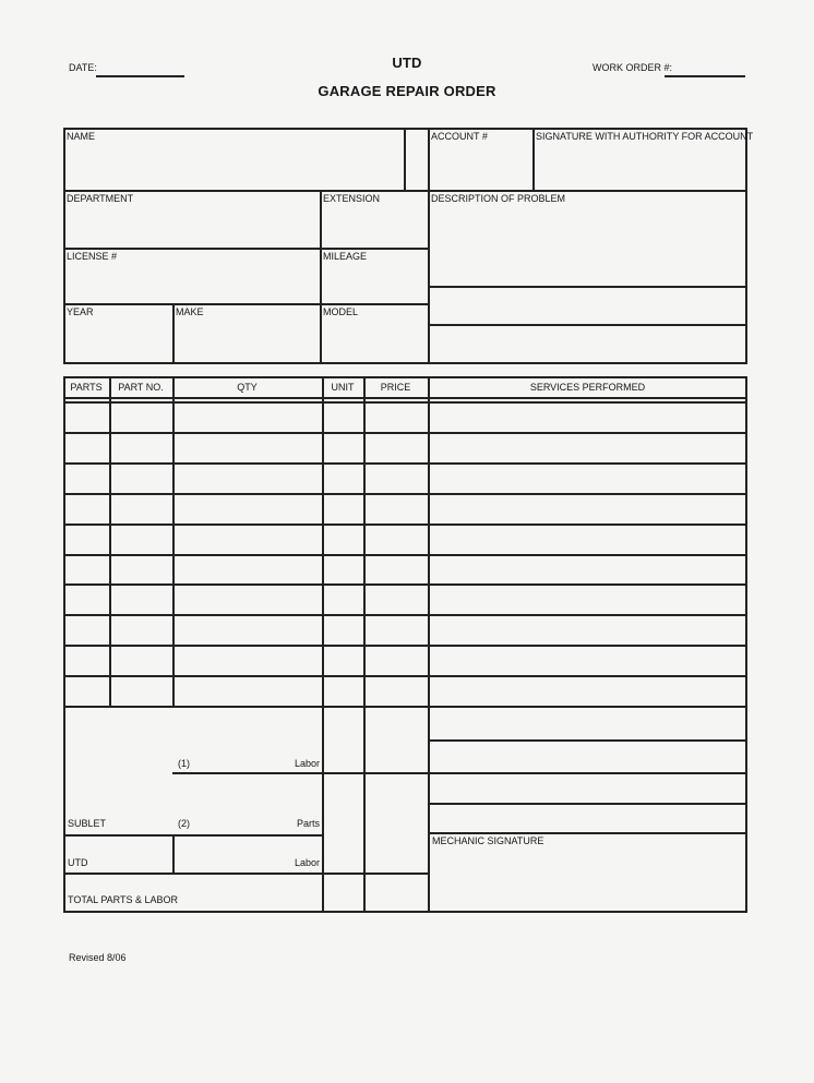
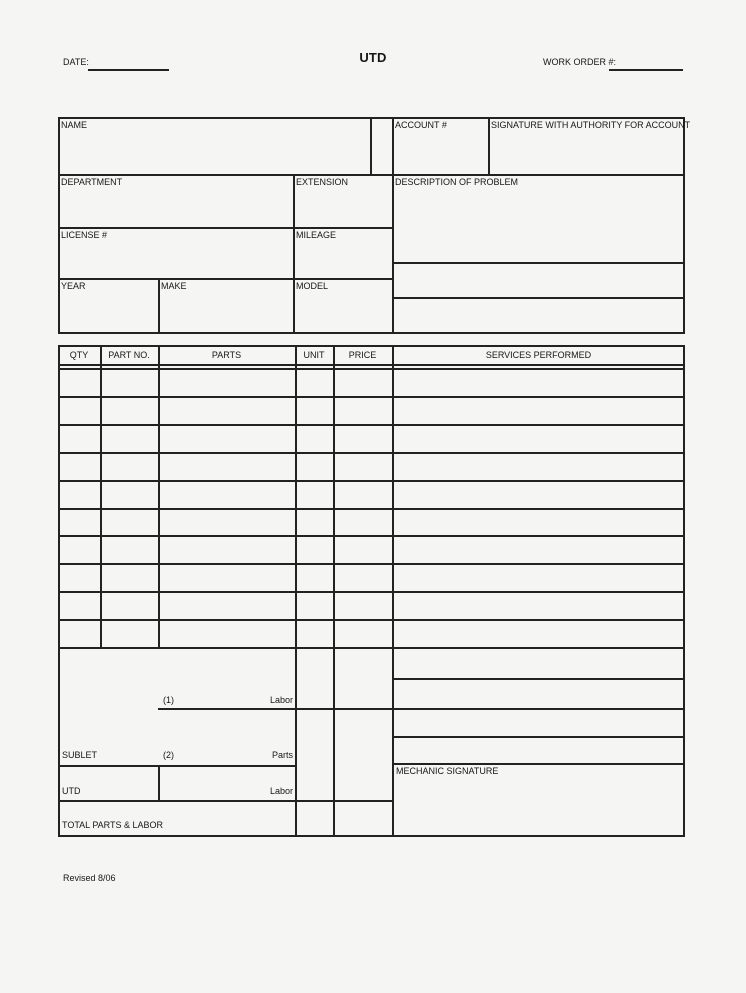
  DATE:
  UTD
- GARAGE REPAIR ORDER
  WORK ORDER #:
  NAME
  ACCOUNT #
  SIGNATURE WITH AUTHORITY FOR ACCOUNT
  DEPARTMENT
  EXTENSION
  DESCRIPTION OF PROBLEM
  LICENSE #
  MILEAGE
  YEAR
  MAKE
  MODEL
- PARTS
+ QTY
  PART NO.
- QTY
+ PARTS
  UNIT
  PRICE
  SERVICES PERFORMED
  (1)
  Labor
  SUBLET
  (2)
  Parts
  UTD
  Labor
  TOTAL PARTS & LABOR
  MECHANIC SIGNATURE
  Revised 8/06
